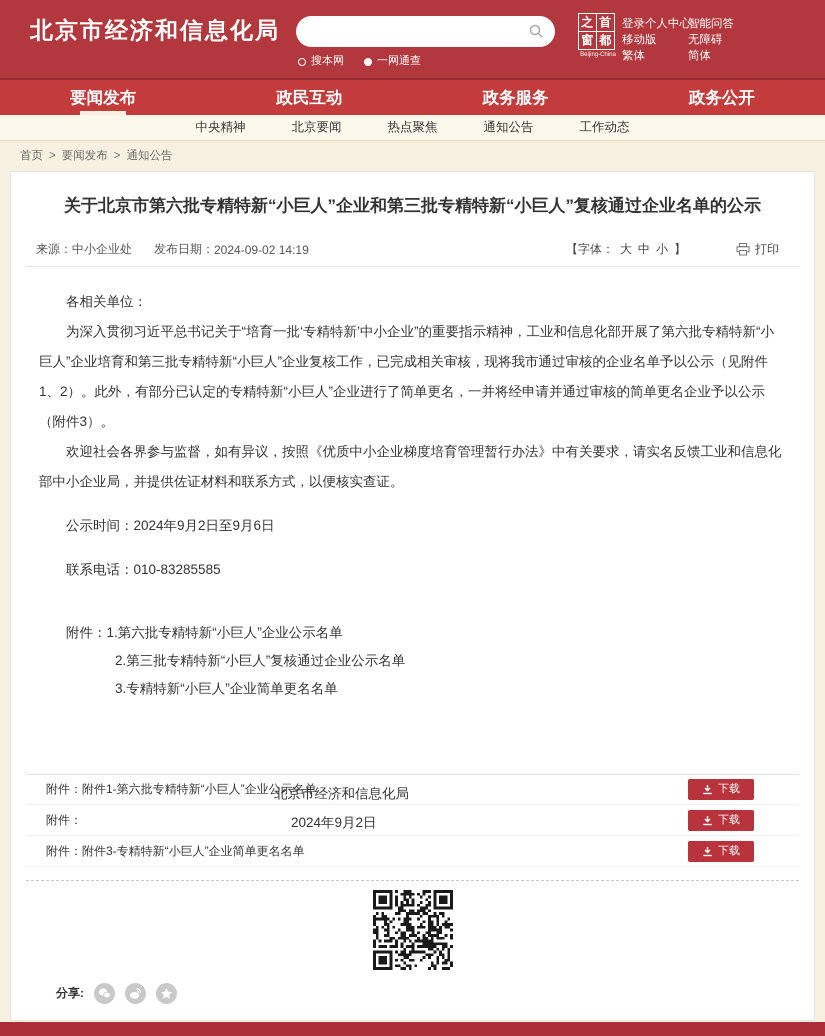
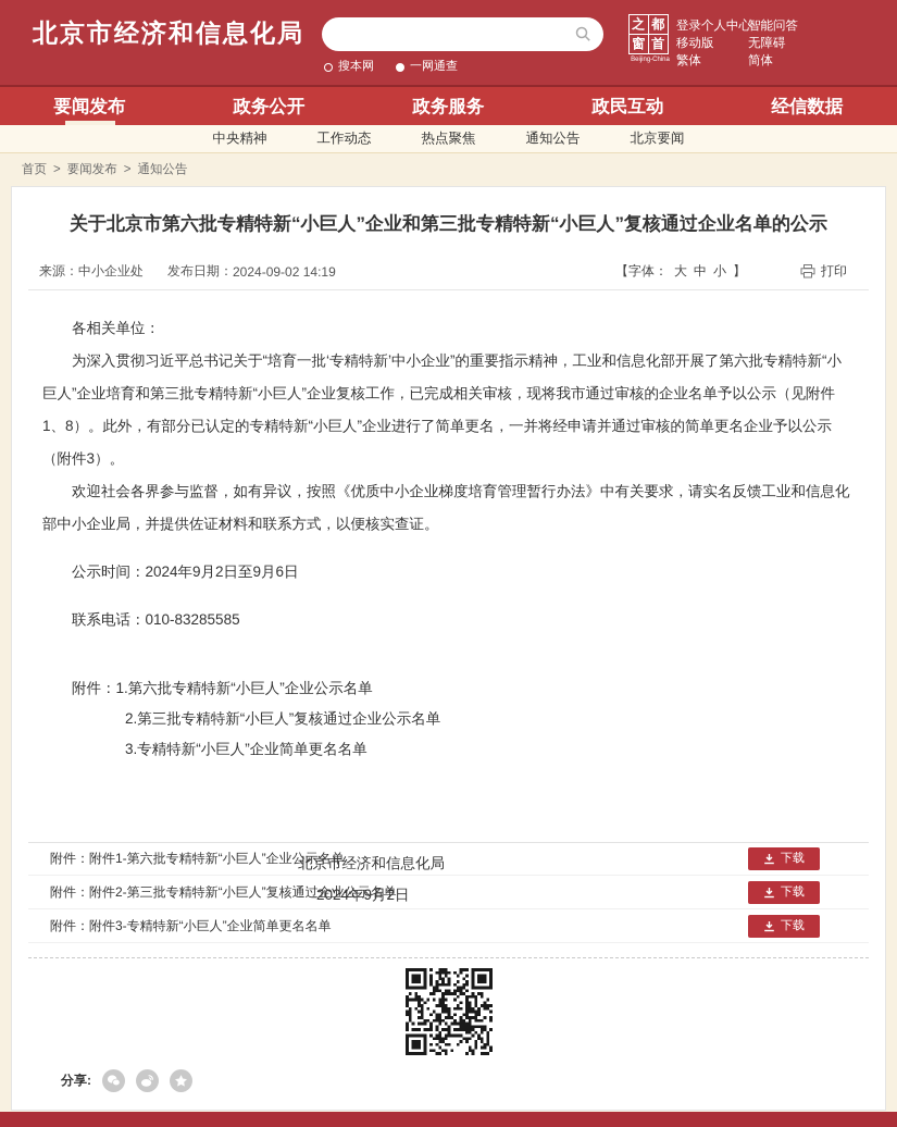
  北京市经济和信息化局
  搜本网
  一网通查
  之
- 首
+ 都
  窗
- 都
+ 首
  登录个人中心
  移动版
  繁体
  智能问答
  无障碍
  简体
  要闻发布
- 政民互动
+ 政务公开
  政务服务
- 政务公开
+ 政民互动
+ 经信数据
  中央精神
- 北京要闻
+ 工作动态
  热点聚焦
  通知公告
- 工作动态
+ 北京要闻
  首页
  >
  要闻发布
  >
  通知公告
  关于北京市第六批专精特新“小巨人”企业和第三批专精特新“小巨人”复核通过企业名单的公示
  来源：
  中小企业处
  发布日期：
  2024-09-02 14:19
  【字体：
  大
  中
  小
  】
  打印
  各相关单位：
- 为深入贯彻习近平总书记关于“培育一批‘专精特新’中小企业”的重要指示精神，工业和信息化部开展了第六批专精特新“小巨人”企业培育和第三批专精特新“小巨人”企业复核工作，已完成相关审核，现将我市通过审核的企业名单予以公示（见附件1、2）。此外，有部分已认定的专精特新“小巨人”企业进行了简单更名，一并将经申请并通过审核的简单更名企业予以公示（附件3）。
+ 为深入贯彻习近平总书记关于“培育一批‘专精特新’中小企业”的重要指示精神，工业和信息化部开展了第六批专精特新“小巨人”企业培育和第三批专精特新“小巨人”企业复核工作，已完成相关审核，现将我市通过审核的企业名单予以公示（见附件1、8）。此外，有部分已认定的专精特新“小巨人”企业进行了简单更名，一并将经申请并通过审核的简单更名企业予以公示（附件3）。
  欢迎社会各界参与监督，如有异议，按照《优质中小企业梯度培育管理暂行办法》中有关要求，请实名反馈工业和信息化部中小企业局，并提供佐证材料和联系方式，以便核实查证。
  公示时间：2024年9月2日至9月6日
  联系电话：010-83285585
  附件：1.第六批专精特新“小巨人”企业公示名单
  2.第三批专精特新“小巨人”复核通过企业公示名单
  3.专精特新“小巨人”企业简单更名名单
  北京市经济和信息化局
  2024年9月2日
  附件：
  附件1-第六批专精特新“小巨人”企业公示名单
  下载
  附件：
+ 附件2-第三批专精特新“小巨人”复核通过企业公示名单
  下载
  附件：
  附件3-专精特新“小巨人”企业简单更名名单
  下载
  分享:
